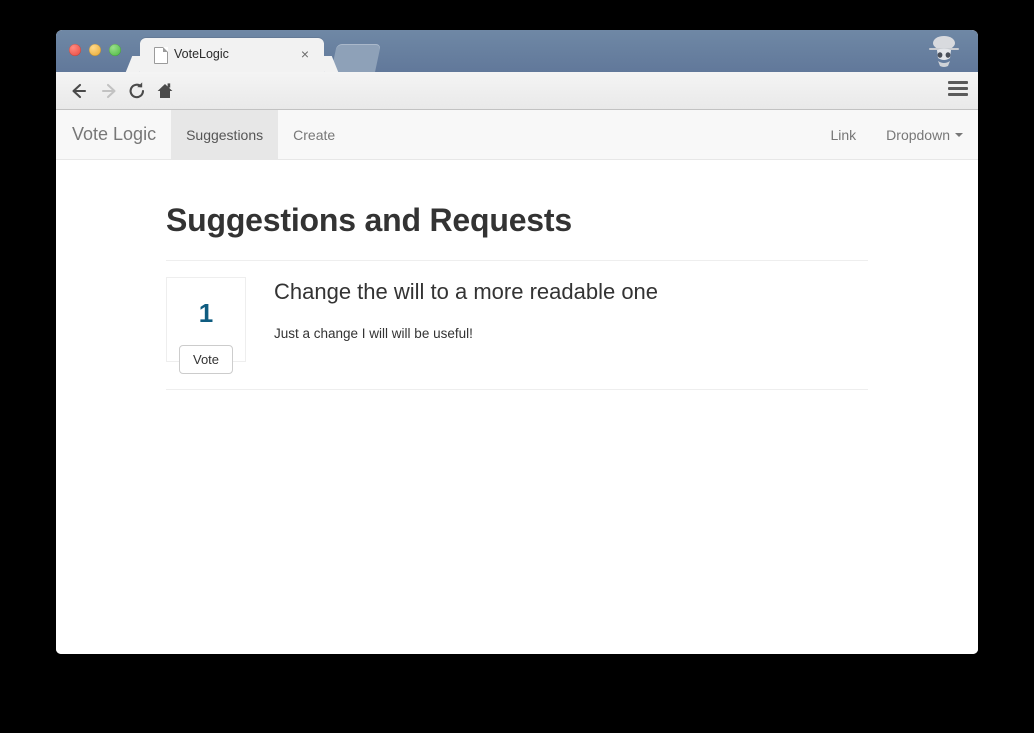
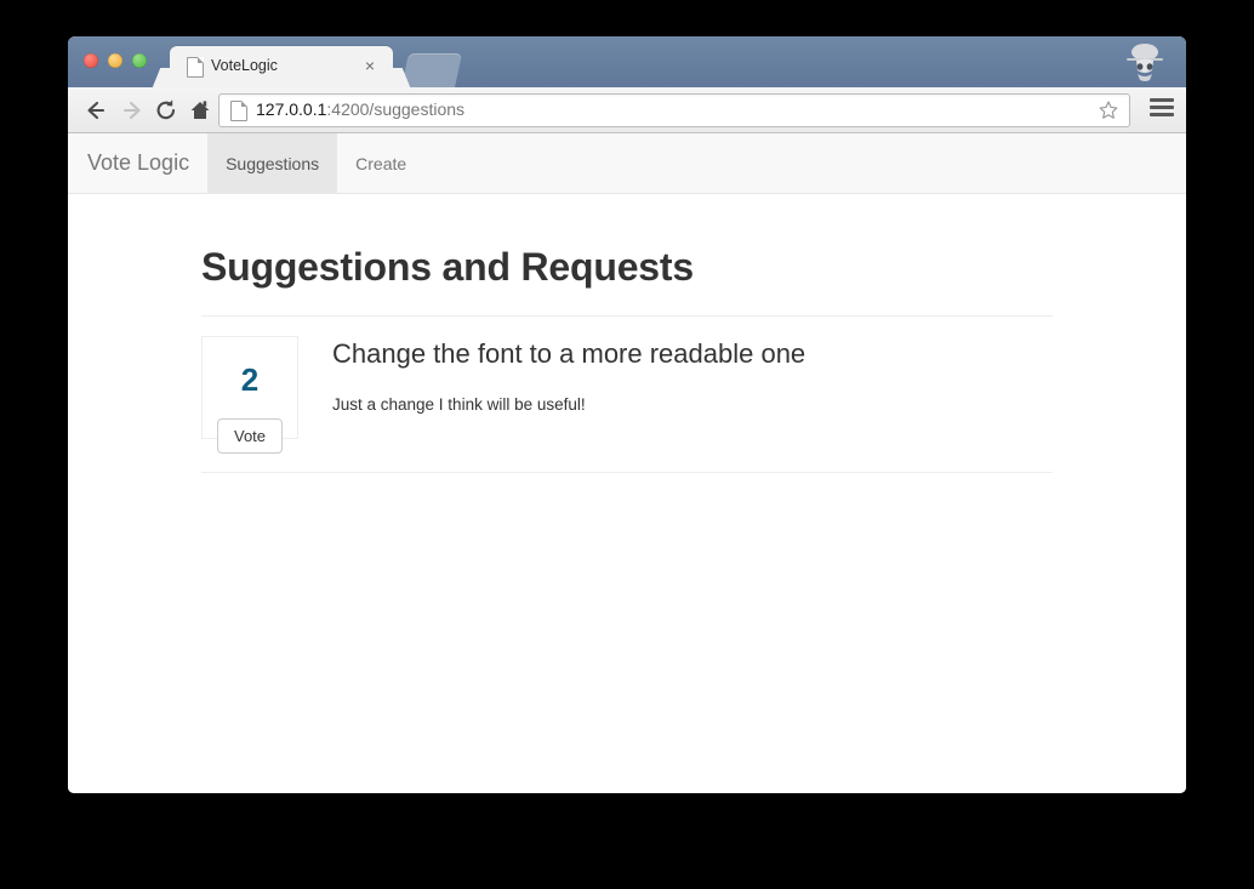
  VoteLogic
  ×
+ 127.0.0.1:4200/suggestions
  Vote Logic
  Suggestions
  Create
- Link
- Dropdown
  Suggestions and Requests
- 1
+ 2
  Vote
- Change the will to a more readable one
+ Change the font to a more readable one
- Just a change I will will be useful!
+ Just a change I think will be useful!
